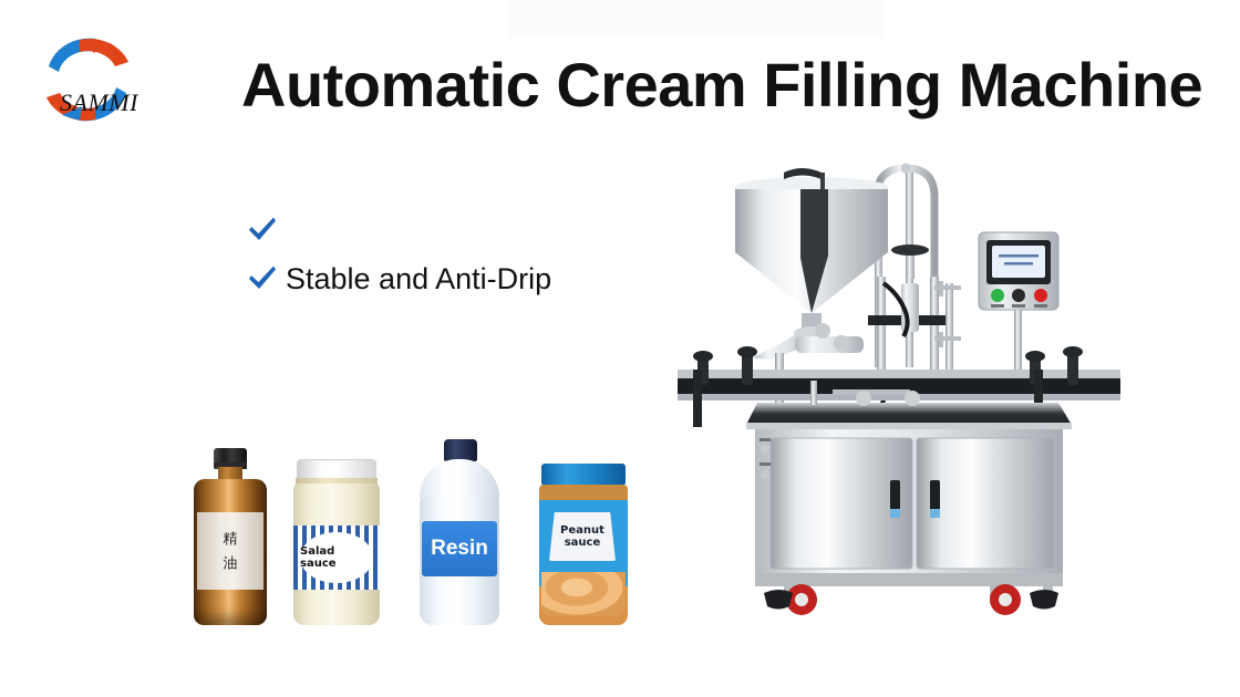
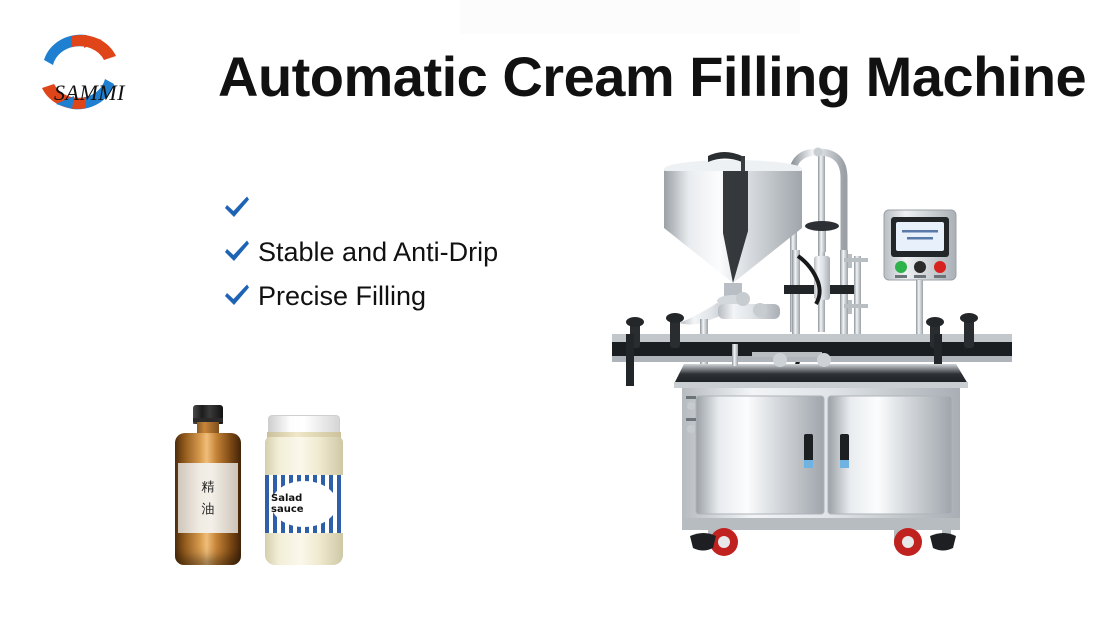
  SAMMI
  Automatic Cream Filling Machine
  Stable and Anti-Drip
+ Precise Filling
  精
  油
  Salad sauce
- Resin
- Peanut
- sauce
